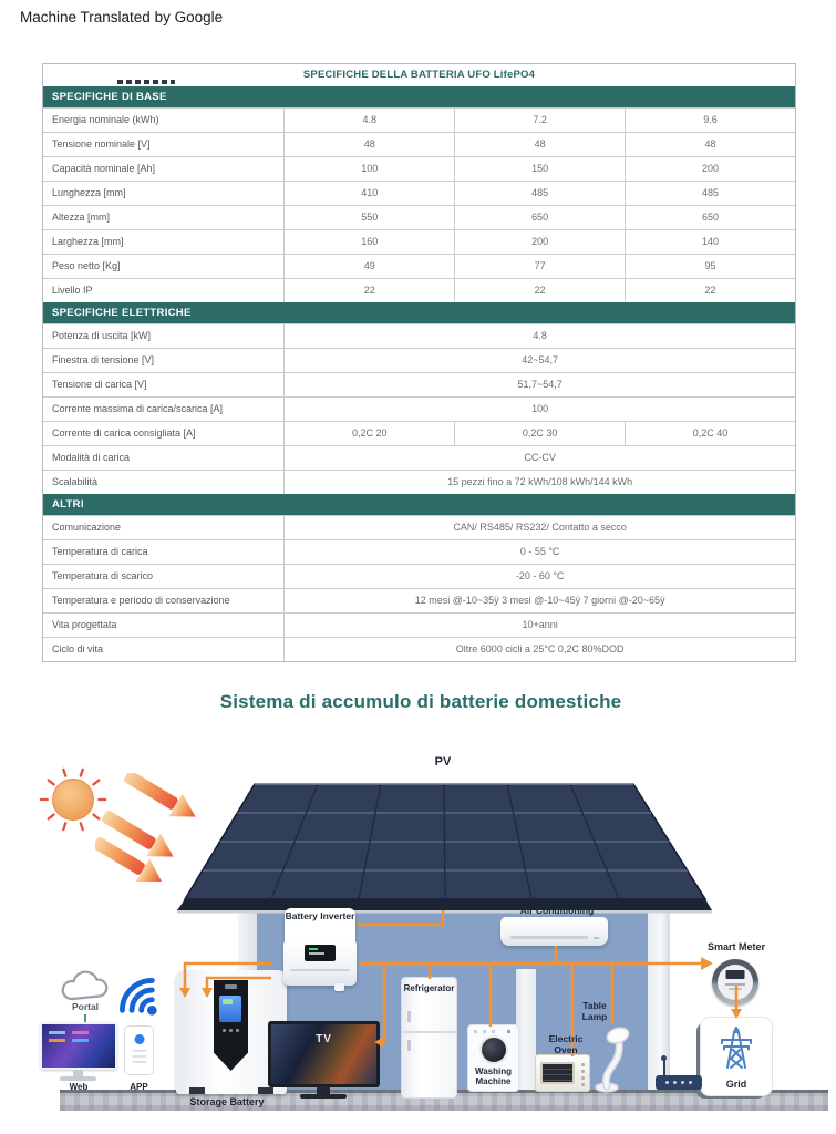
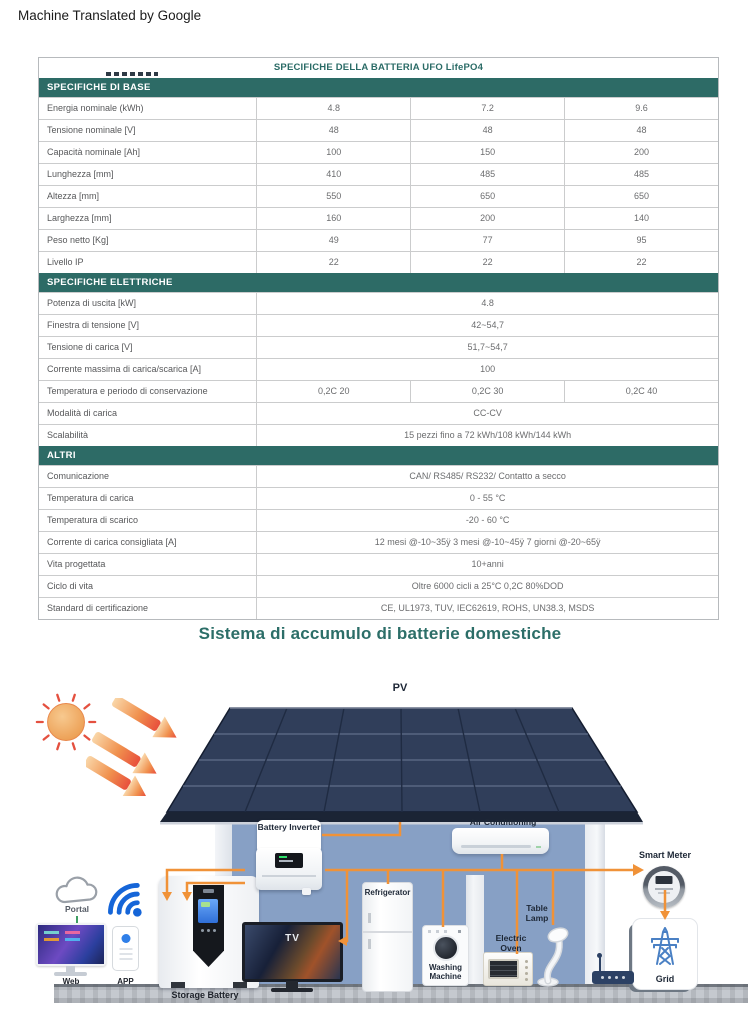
  Machine Translated by Google
  SPECIFICHE DELLA BATTERIA UFO LifePO4
  SPECIFICHE DI BASE
  Energia nominale (kWh)
  4.8
  7.2
  9.6
  Tensione nominale [V]
  48
  48
  48
  Capacità nominale [Ah]
  100
  150
  200
  Lunghezza [mm]
  410
  485
  485
  Altezza [mm]
  550
  650
  650
  Larghezza [mm]
  160
  200
  140
  Peso netto [Kg]
  49
  77
  95
  Livello IP
  22
  22
  22
  SPECIFICHE ELETTRICHE
  Potenza di uscita [kW]
  4.8
  Finestra di tensione [V]
  42~54,7
  Tensione di carica [V]
  51,7~54,7
  Corrente massima di carica/scarica [A]
  100
- Corrente di carica consigliata [A]
+ Temperatura e periodo di conservazione
  0,2C 20
  0,2C 30
  0,2C 40
  Modalità di carica
  CC-CV
  Scalabilità
  15 pezzi fino a 72 kWh/108 kWh/144 kWh
  ALTRI
  Comunicazione
  CAN/ RS485/ RS232/ Contatto a secco
  Temperatura di carica
  0 - 55 °C
  Temperatura di scarico
  -20 - 60 °C
- Temperatura e periodo di conservazione
+ Corrente di carica consigliata [A]
  12 mesi @-10~35ÿ 3 mesi @-10~45ÿ 7 giorni @-20~65ÿ
  Vita progettata
  10+anni
  Ciclo di vita
  Oltre 6000 cicli a 25°C 0,2C 80%DOD
+ Standard di certificazione
+ CE, UL1973, TUV, IEC62619, ROHS, UN38.3, MSDS
  Sistema di accumulo di batterie domestiche
  PV
  Battery Inverter
  Air Conditioning
  TV
  Refrigerator
  Washing Machine
  Electric Oven
  Table Lamp
  Smart Meter
  Grid
  Storage Battery
  Portal
  Web
  APP
